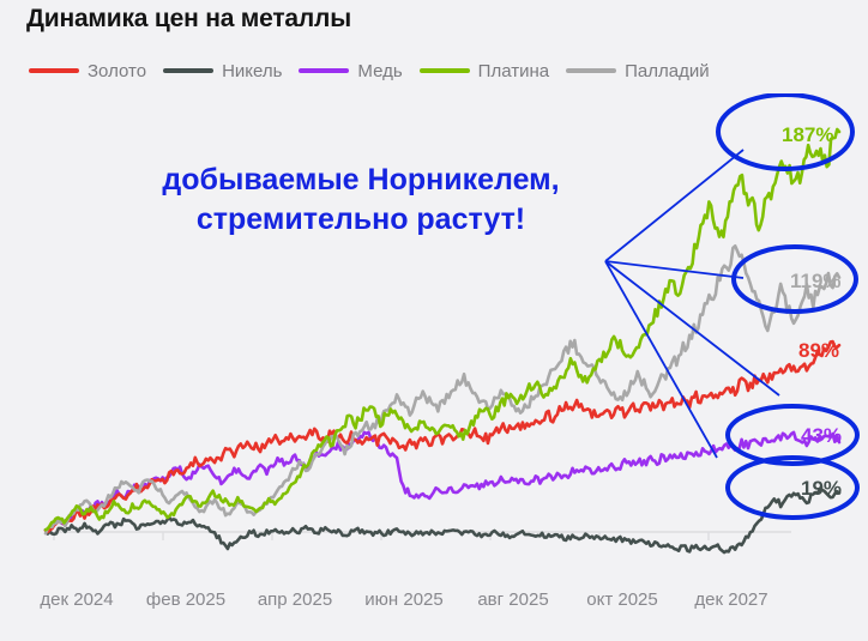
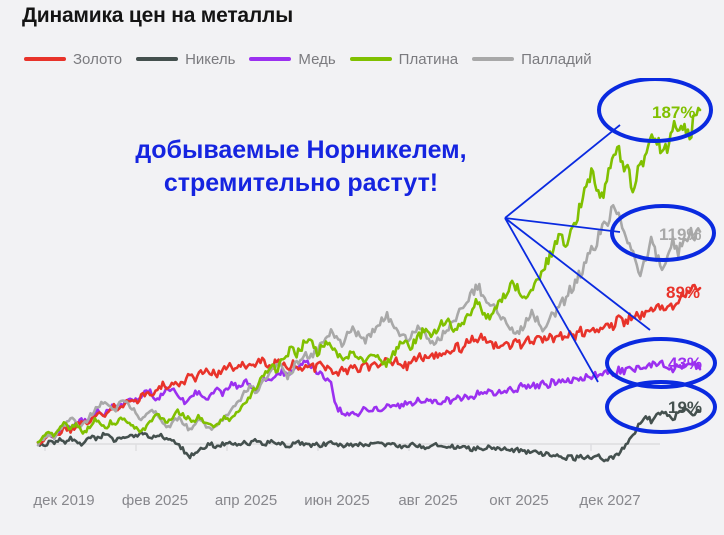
  Динамика цен на металлы
  Золото
  Никель
  Медь
  Платина
  Палладий
  добываемые Норникелем,
  стремительно растут!
- дек 2024
+ дек 2019
  фев 2025
  апр 2025
  июн 2025
  авг 2025
  окт 2025
  дек 2027
  187%
  119%
  89%
  43%
  19%
